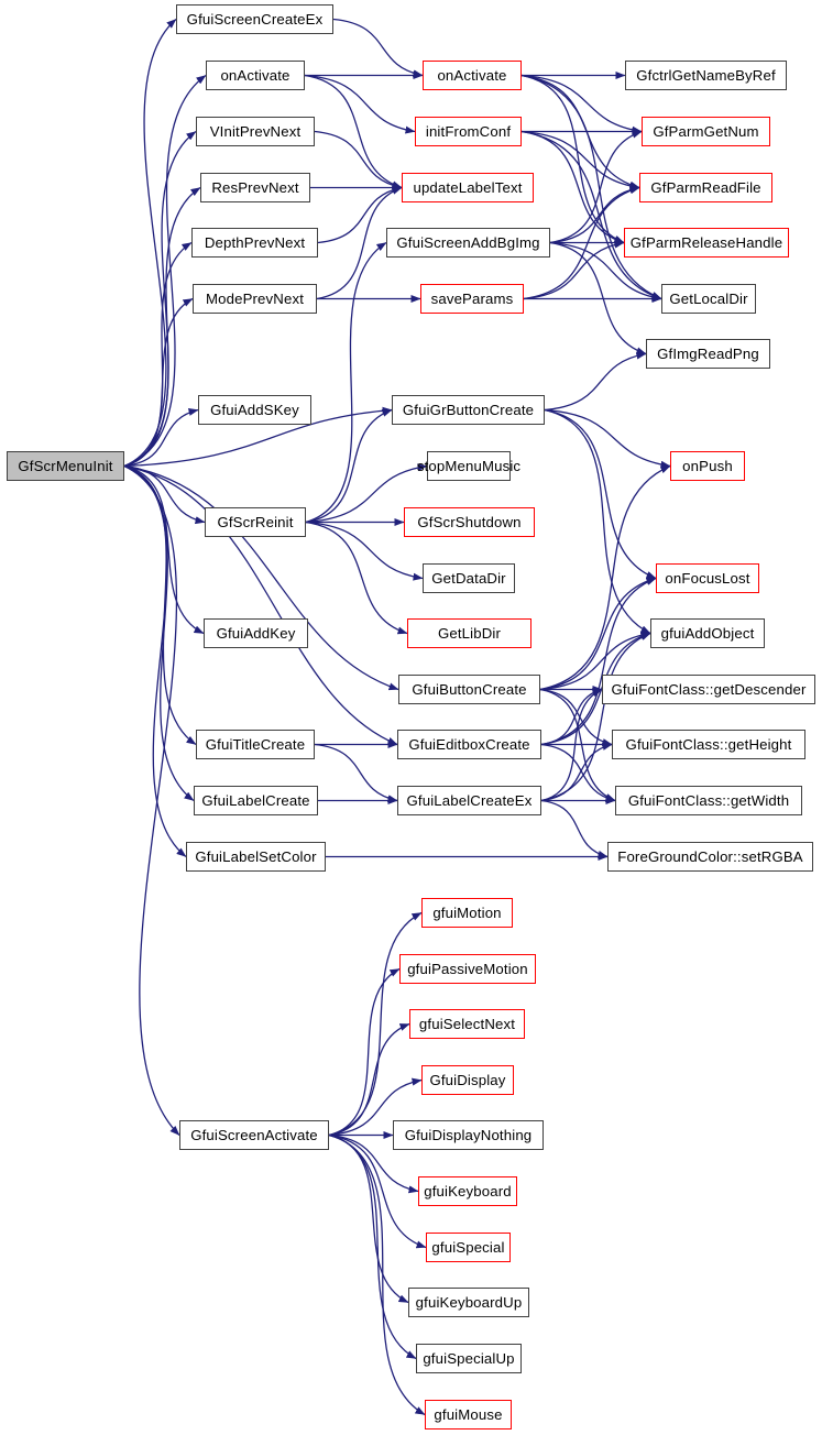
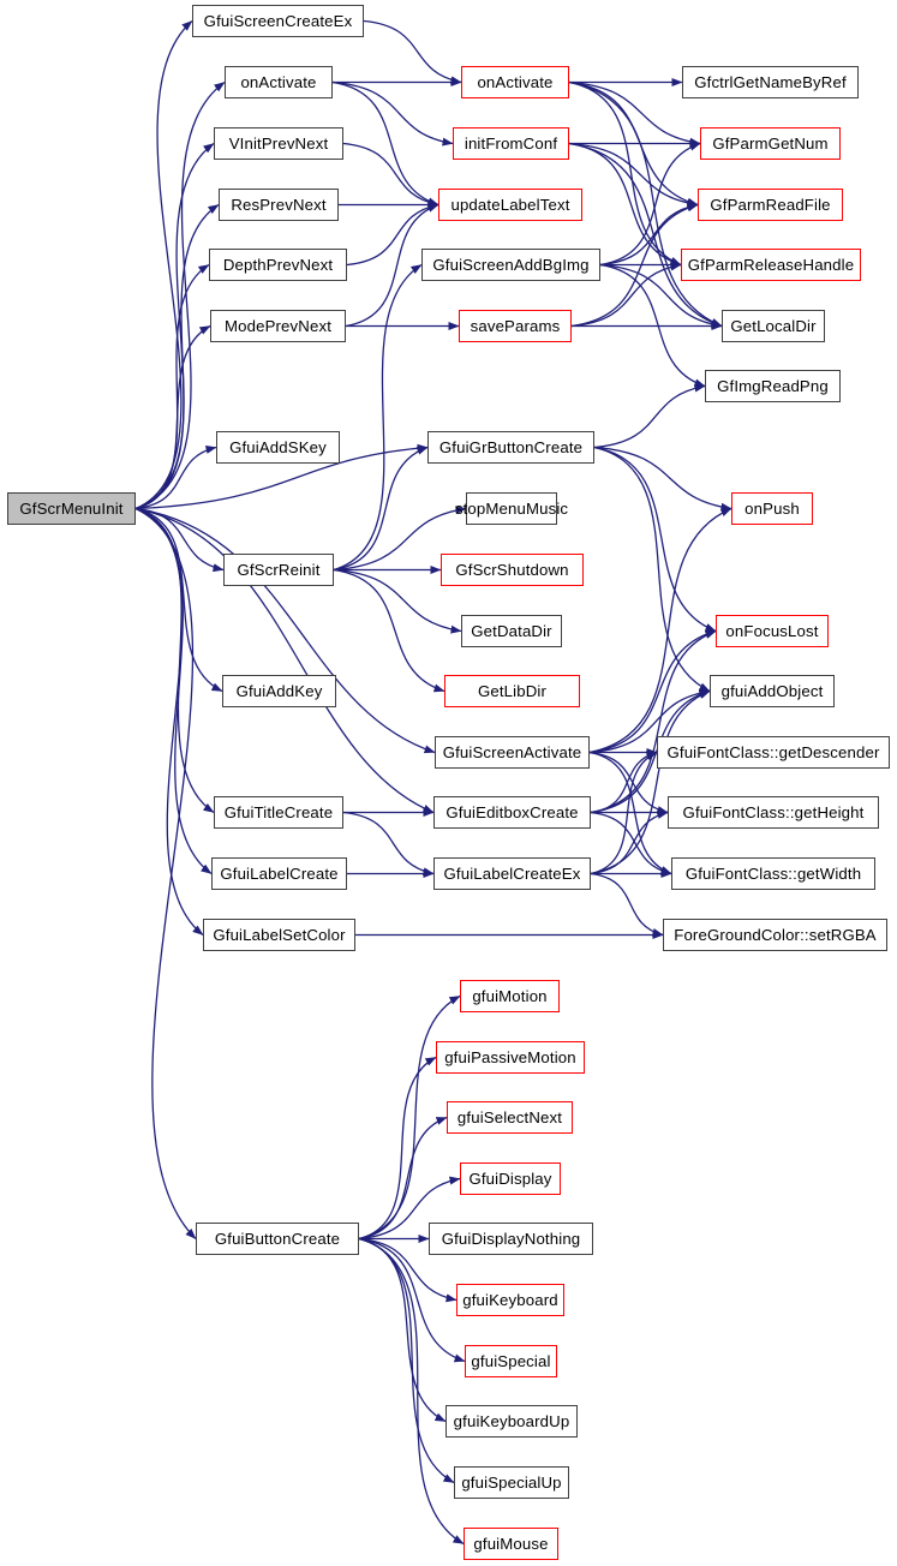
  GfScrMenuInit
  GfuiScreenCreateEx
  onActivate
  VInitPrevNext
  ResPrevNext
  DepthPrevNext
  ModePrevNext
  GfuiAddSKey
  GfScrReinit
  GfuiAddKey
  GfuiTitleCreate
  GfuiLabelCreate
  GfuiLabelSetColor
- GfuiScreenActivate
+ GfuiButtonCreate
  onActivate
  initFromConf
  updateLabelText
  GfuiScreenAddBgImg
  saveParams
  GfuiGrButtonCreate
  stopMenuMusic
  GfScrShutdown
  GetDataDir
  GetLibDir
- GfuiButtonCreate
+ GfuiScreenActivate
  GfuiEditboxCreate
  GfuiLabelCreateEx
  gfuiMotion
  gfuiPassiveMotion
  gfuiSelectNext
  GfuiDisplay
  GfuiDisplayNothing
  gfuiKeyboard
  gfuiSpecial
  gfuiKeyboardUp
  gfuiSpecialUp
  gfuiMouse
  GfctrlGetNameByRef
  GfParmGetNum
  GfParmReadFile
  GfParmReleaseHandle
  GetLocalDir
  GfImgReadPng
  onPush
  onFocusLost
  gfuiAddObject
  GfuiFontClass::getDescender
  GfuiFontClass::getHeight
  GfuiFontClass::getWidth
  ForeGroundColor::setRGBA
